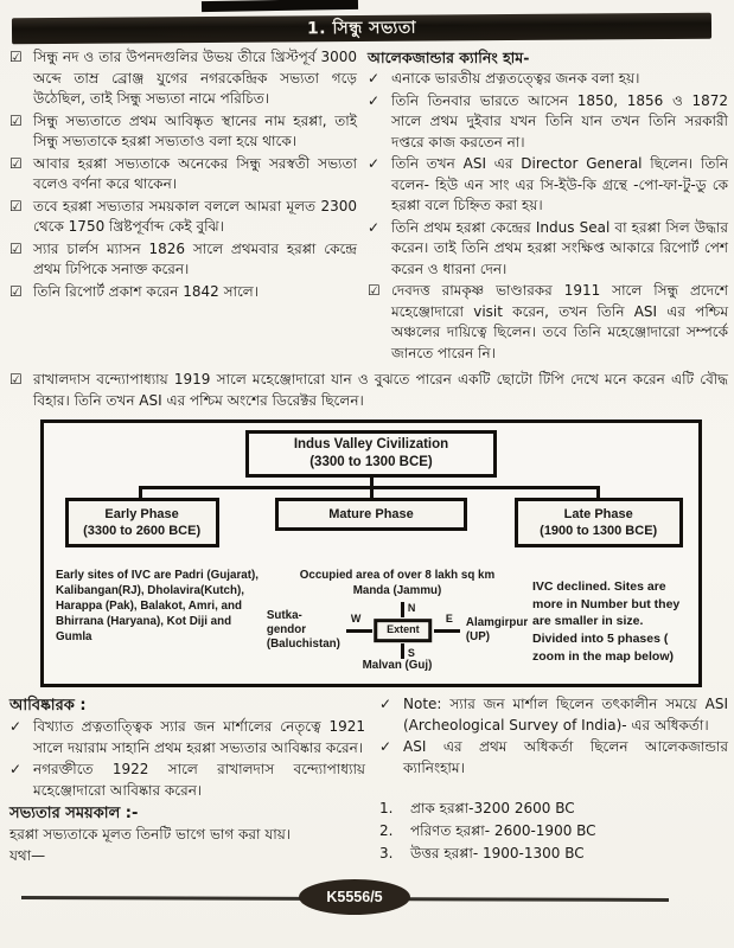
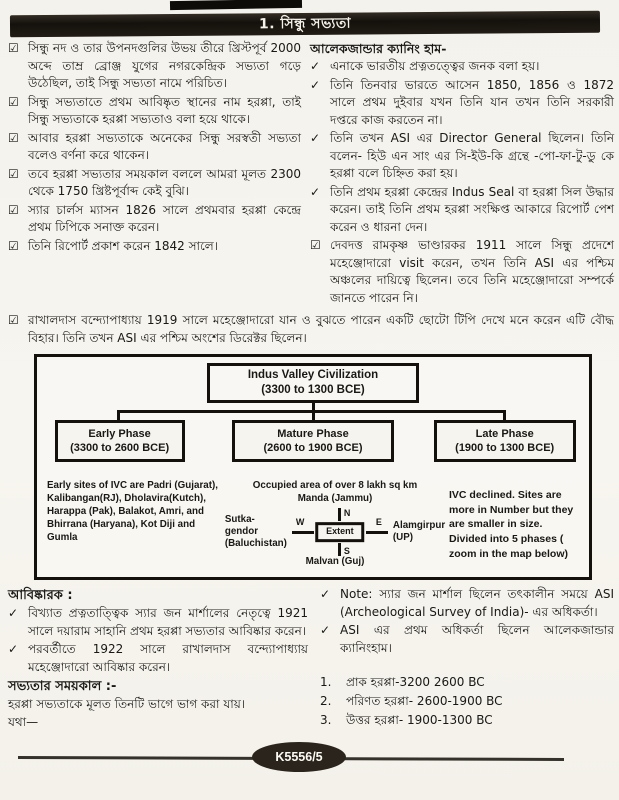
  1. সিন্ধু সভ্যতা
  ☑
- সিন্ধু নদ ও তার উপনদগুলির উভয় তীরে খ্রিস্টপূর্ব 3000 অব্দে তাম্র ব্রোঞ্জ যুগের নগরকেন্দ্রিক সভ্যতা গড়ে উঠেছিল, তাই সিন্ধু সভ্যতা নামে পরিচিত।
+ সিন্ধু নদ ও তার উপনদগুলির উভয় তীরে খ্রিস্টপূর্ব 2000 অব্দে তাম্র ব্রোঞ্জ যুগের নগরকেন্দ্রিক সভ্যতা গড়ে উঠেছিল, তাই সিন্ধু সভ্যতা নামে পরিচিত।
  ☑
  সিন্ধু সভ্যতাতে প্রথম আবিষ্কৃত স্থানের নাম হরপ্পা, তাই সিন্ধু সভ্যতাকে হরপ্পা সভ্যতাও বলা হয়ে থাকে।
  ☑
  আবার হরপ্পা সভ্যতাকে অনেকের সিন্ধু সরস্বতী সভ্যতা বলেও বর্ণনা করে থাকেন।
  ☑
  তবে হরপ্পা সভ্যতার সময়কাল বললে আমরা মূলত 2300 থেকে 1750 খ্রিষ্টপূর্বাব্দ কেই বুঝি।
  ☑
  স্যার চার্লস ম্যাসন 1826 সালে প্রথমবার হরপ্পা কেন্দ্রে প্রথম ঢিপিকে সনাক্ত করেন।
  ☑
  তিনি রিপোর্ট প্রকাশ করেন 1842 সালে।
  আলেকজান্ডার ক্যানিং হাম-
  ✓
  এনাকে ভারতীয় প্রত্নতত্ত্বের জনক বলা হয়।
  ✓
  তিনি তিনবার ভারতে আসেন 1850, 1856 ও 1872 সালে প্রথম দুইবার যখন তিনি যান তখন তিনি সরকারী দপ্তরে কাজ করতেন না।
  ✓
  তিনি তখন ASI এর Director General ছিলেন। তিনি বলেন- হিউ এন সাং এর সি-ইউ-কি গ্রন্থে -পো-ফা-টু-ডু কে হরপ্পা বলে চিহ্নিত করা হয়।
  ✓
  তিনি প্রথম হরপ্পা কেন্দ্রের Indus Seal বা হরপ্পা সিল উদ্ধার করেন। তাই তিনি প্রথম হরপ্পা সংক্ষিপ্ত আকারে রিপোর্ট পেশ করেন ও ধারনা দেন।
  ☑
  দেবদত্ত রামকৃষ্ণ ভাণ্ডারকর 1911 সালে সিন্ধু প্রদেশে মহেঞ্জোদারো visit করেন, তখন তিনি ASI এর পশ্চিম অঞ্চলের দায়িত্বে ছিলেন। তবে তিনি মহেঞ্জোদারো সম্পর্কে জানতে পারেন নি।
  ☑
  রাখালদাস বন্দ্যোপাধ্যায় 1919 সালে মহেঞ্জোদারো যান ও বুঝতে পারেন একটি ছোটো টিপি দেখে মনে করেন এটি বৌদ্ধ বিহার। তিনি তখন ASI এর পশ্চিম অংশের ডিরেক্টর ছিলেন।
  Indus Valley Civilization
  (3300 to 1300 BCE)
  Early Phase
  (3300 to 2600 BCE)
  Mature Phase
+ (2600 to 1900 BCE)
  Late Phase
  (1900 to 1300 BCE)
  Early sites of IVC are Padri (Gujarat), Kalibangan(RJ), Dholavira(Kutch), Harappa (Pak), Balakot, Amri, and Bhirrana (Haryana), Kot Diji and Gumla
  Occupied area of over 8 lakh sq km
  Manda (Jammu)
  Sutka-
  gendor
  (Baluchistan)
  N
  S
  W
  E
  Extent
  Alamgirpur
  (UP)
  Malvan (Guj)
  IVC declined. Sites are more in Number but they are smaller in size. Divided into 5 phases ( zoom in the map below)
  আবিষ্কারক :
  ✓
  বিখ্যাত প্রত্নতাত্ত্বিক স্যার জন মার্শালের নেতৃত্বে 1921 সালে দয়ারাম সাহানি প্রথম হরপ্পা সভ্যতার আবিষ্কার করেন।
  ✓
- নগরক্তীতে 1922 সালে রাখালদাস বন্দ্যোপাধ্যায় মহেঞ্জোদারো আবিষ্কার করেন।
+ পরবর্তীতে 1922 সালে রাখালদাস বন্দ্যোপাধ্যায় মহেঞ্জোদারো আবিষ্কার করেন।
  সভ্যতার সময়কাল :-
  হরপ্পা সভ্যতাকে মূলত তিনটি ভাগে ভাগ করা যায়।
  যথা—
  ✓
  Note: স্যার জন মার্শাল ছিলেন তৎকালীন সময়ে ASI (Archeological Survey of India)- এর অধিকর্তা।
  ✓
  ASI এর প্রথম অধিকর্তা ছিলেন আলেকজান্ডার ক্যানিংহাম।
  1.
  প্রাক হরপ্পা-3200 2600 BC
  2.
  পরিণত হরপ্পা- 2600-1900 BC
  3.
  উত্তর হরপ্পা- 1900-1300 BC
  K5556/5
